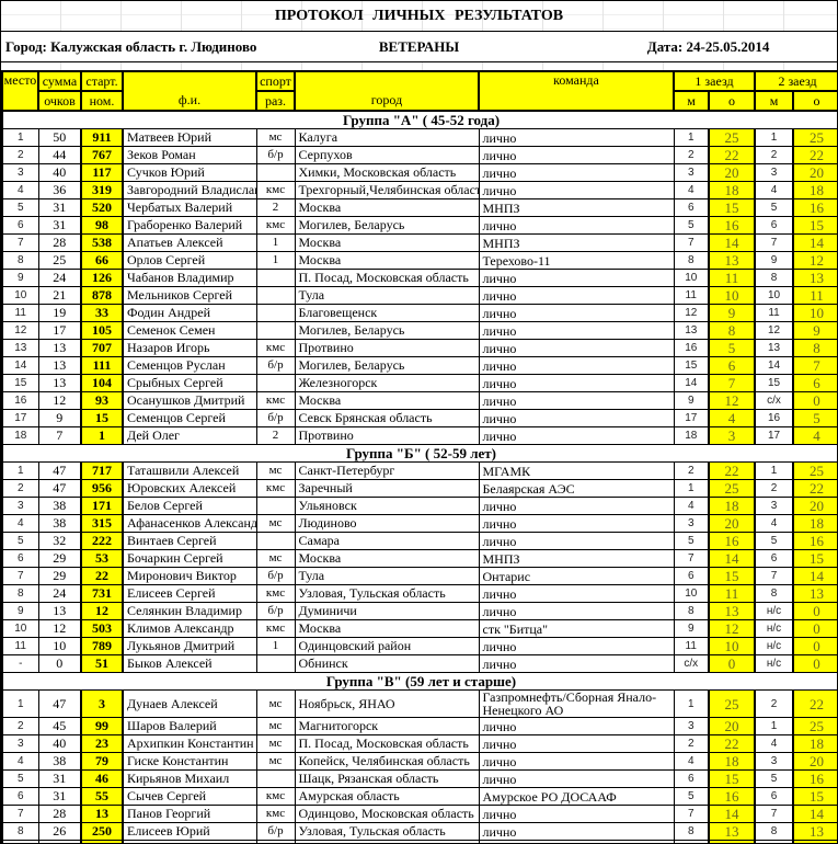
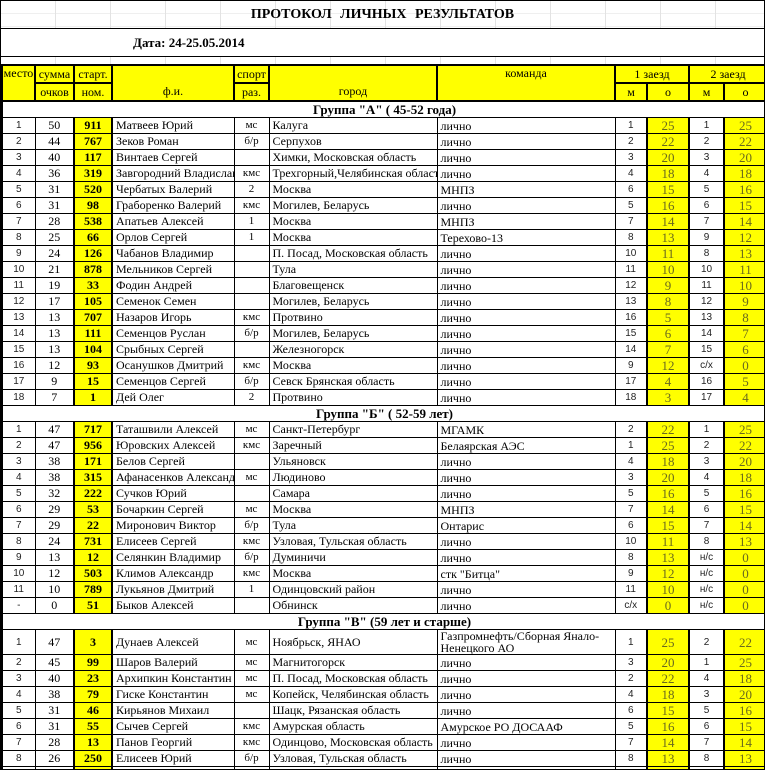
  ПРОТОКОЛ ЛИЧНЫХ РЕЗУЛЬТАТОВ
- Город: Калужская область г. Людиново
- ВЕТЕРАНЫ
  Дата: 24-25.05.2014
  место	сумма	старт.	ф.и.	спорт	город	команда	1 заезд	2 заезд
  очков	ном.	раз.	м	о	м	о
  Группа "А" ( 45-52 года)
  1	50	911	Матвеев Юрий	мс	Калуга	лично	1	25	1	25
  2	44	767	Зеков Роман	б/р	Серпухов	лично	2	22	2	22
- 3	40	117	Сучков Юрий		Химки, Московская область	лично	3	20	3	20
+ 3	40	117	Винтаев Сергей		Химки, Московская область	лично	3	20	3	20
  4	36	319	Завгородний Владисла	кмс	Трехгорный,Челябинская област	лично	4	18	4	18
  5	31	520	Чербатых Валерий	2	Москва	МНПЗ	6	15	5	16
  6	31	98	Граборенко Валерий	кмс	Могилев, Беларусь	лично	5	16	6	15
  7	28	538	Апатьев Алексей	1	Москва	МНПЗ	7	14	7	14
- 8	25	66	Орлов Сергей	1	Москва	Терехово-11	8	13	9	12
+ 8	25	66	Орлов Сергей	1	Москва	Терехово-13	8	13	9	12
  9	24	126	Чабанов Владимир		П. Посад, Московская область	лично	10	11	8	13
  10	21	878	Мельников Сергей		Тула	лично	11	10	10	11
  11	19	33	Фодин Андрей		Благовещенск	лично	12	9	11	10
  12	17	105	Семенок Семен		Могилев, Беларусь	лично	13	8	12	9
  13	13	707	Назаров Игорь	кмс	Протвино	лично	16	5	13	8
  14	13	111	Семенцов Руслан	б/р	Могилев, Беларусь	лично	15	6	14	7
  15	13	104	Срыбных Сергей		Железногорск	лично	14	7	15	6
  16	12	93	Осанушков Дмитрий	кмс	Москва	лично	9	12	с/х	0
  17	9	15	Семенцов Сергей	б/р	Севск Брянская область	лично	17	4	16	5
  18	7	1	Дей Олег	2	Протвино	лично	18	3	17	4
  Группа "Б" ( 52-59 лет)
  1	47	717	Таташвили Алексей	мс	Санкт-Петербург	МГАМК	2	22	1	25
  2	47	956	Юровских Алексей	кмс	Заречный	Белаярская АЭС	1	25	2	22
  3	38	171	Белов Сергей		Ульяновск	лично	4	18	3	20
  4	38	315	Афанасенков Александ	мс	Людиново	лично	3	20	4	18
- 5	32	222	Винтаев Сергей		Самара	лично	5	16	5	16
+ 5	32	222	Сучков Юрий		Самара	лично	5	16	5	16
  6	29	53	Бочаркин Сергей	мс	Москва	МНПЗ	7	14	6	15
  7	29	22	Миронович Виктор	б/р	Тула	Онтарис	6	15	7	14
  8	24	731	Елисеев Сергей	кмс	Узловая, Тульская область	лично	10	11	8	13
  9	13	12	Селянкин Владимир	б/р	Думиничи	лично	8	13	н/с	0
  10	12	503	Климов Александр	кмс	Москва	стк "Битца"	9	12	н/с	0
  11	10	789	Лукьянов Дмитрий	1	Одинцовский район	лично	11	10	н/с	0
  -	0	51	Быков Алексей		Обнинск	лично	с/х	0	н/с	0
  Группа "В" (59 лет и старше)
  1	47	3	Дунаев Алексей	мс	Ноябрьск, ЯНАО	Газпромнефть/Сборная Янало-Ненецкого АО	1	25	2	22
  2	45	99	Шаров Валерий	мс	Магнитогорск	лично	3	20	1	25
  3	40	23	Архипкин Константин	мс	П. Посад, Московская область	лично	2	22	4	18
  4	38	79	Гиске Константин	мс	Копейск, Челябинская область	лично	4	18	3	20
  5	31	46	Кирьянов Михаил		Шацк, Рязанская область	лично	6	15	5	16
  6	31	55	Сычев Сергей	кмс	Амурская область	Амурское РО ДОСААФ	5	16	6	15
  7	28	13	Панов Георгий	кмс	Одинцово, Московская область	лично	7	14	7	14
  8	26	250	Елисеев Юрий	б/р	Узловая, Тульская область	лично	8	13	8	13
